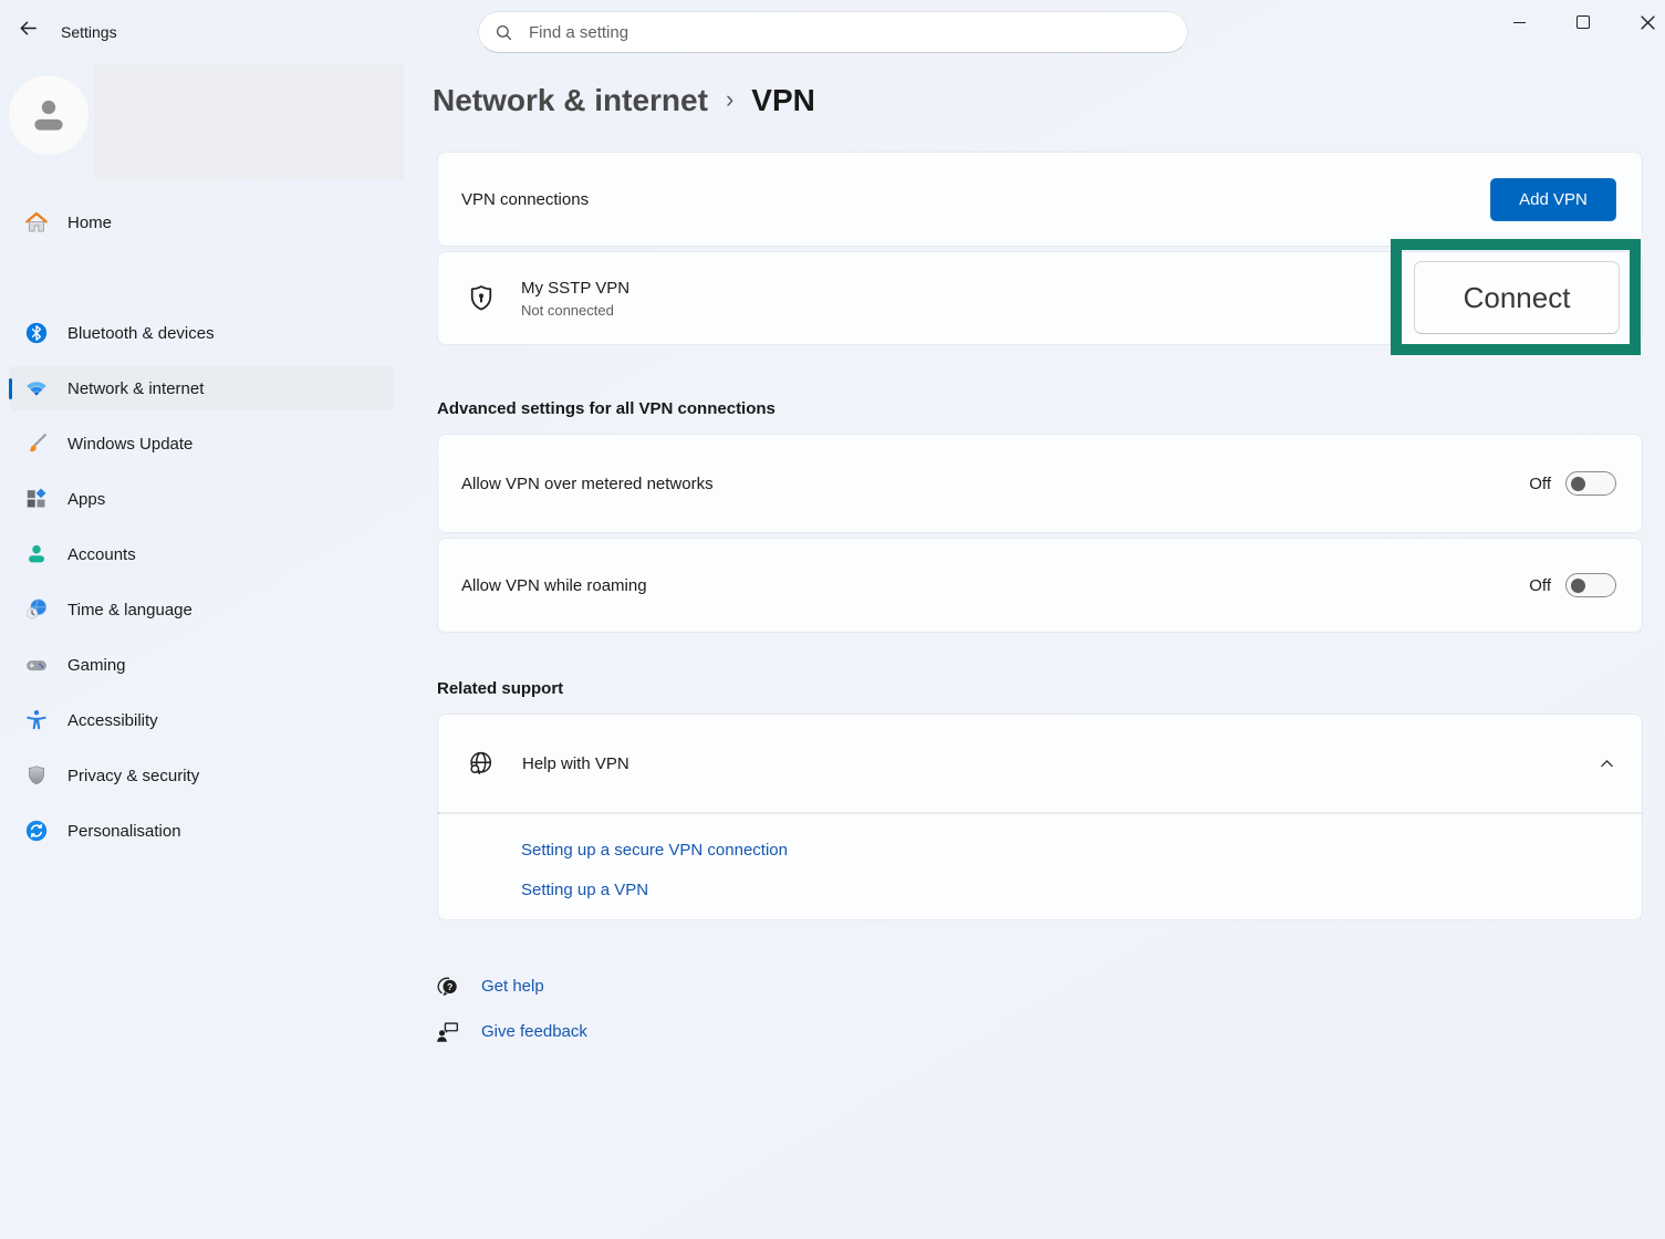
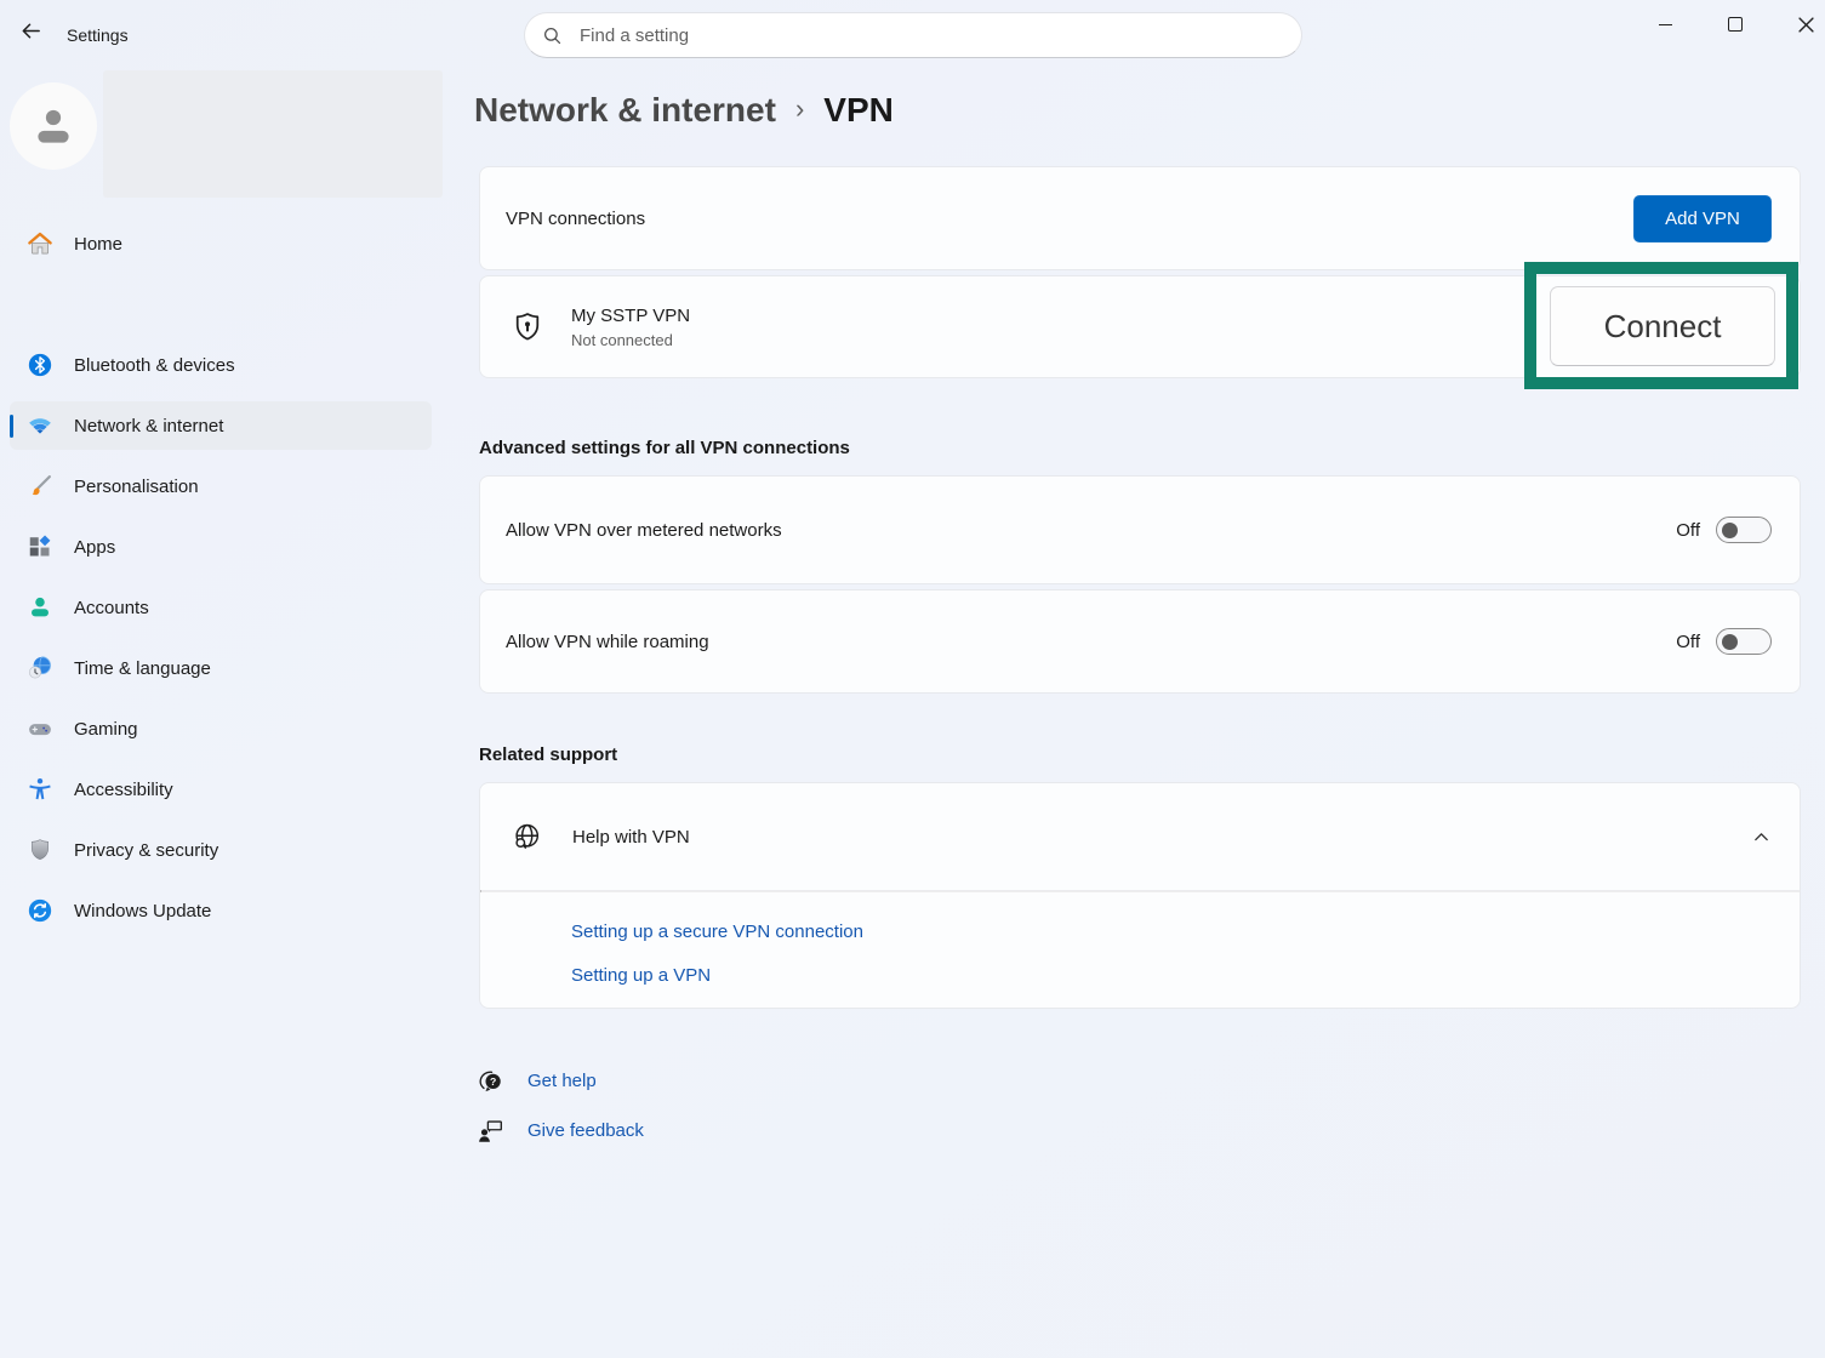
  Settings
  Find a setting
  Home
  Bluetooth & devices
  Network & internet
- Windows Update
+ Personalisation
  Apps
  Accounts
  Time & language
  Gaming
  Accessibility
  Privacy & security
- Personalisation
+ Windows Update
  Network & internet
  ›
  VPN
  VPN connections
  Add VPN
  My SSTP VPN
  Not connected
  Connect
  Advanced settings for all VPN connections
  Allow VPN over metered networks
  Off
  Allow VPN while roaming
  Off
  Related support
  Help with VPN
  Setting up a secure VPN connection
  Setting up a VPN
  ?
  Get help
  Give feedback
